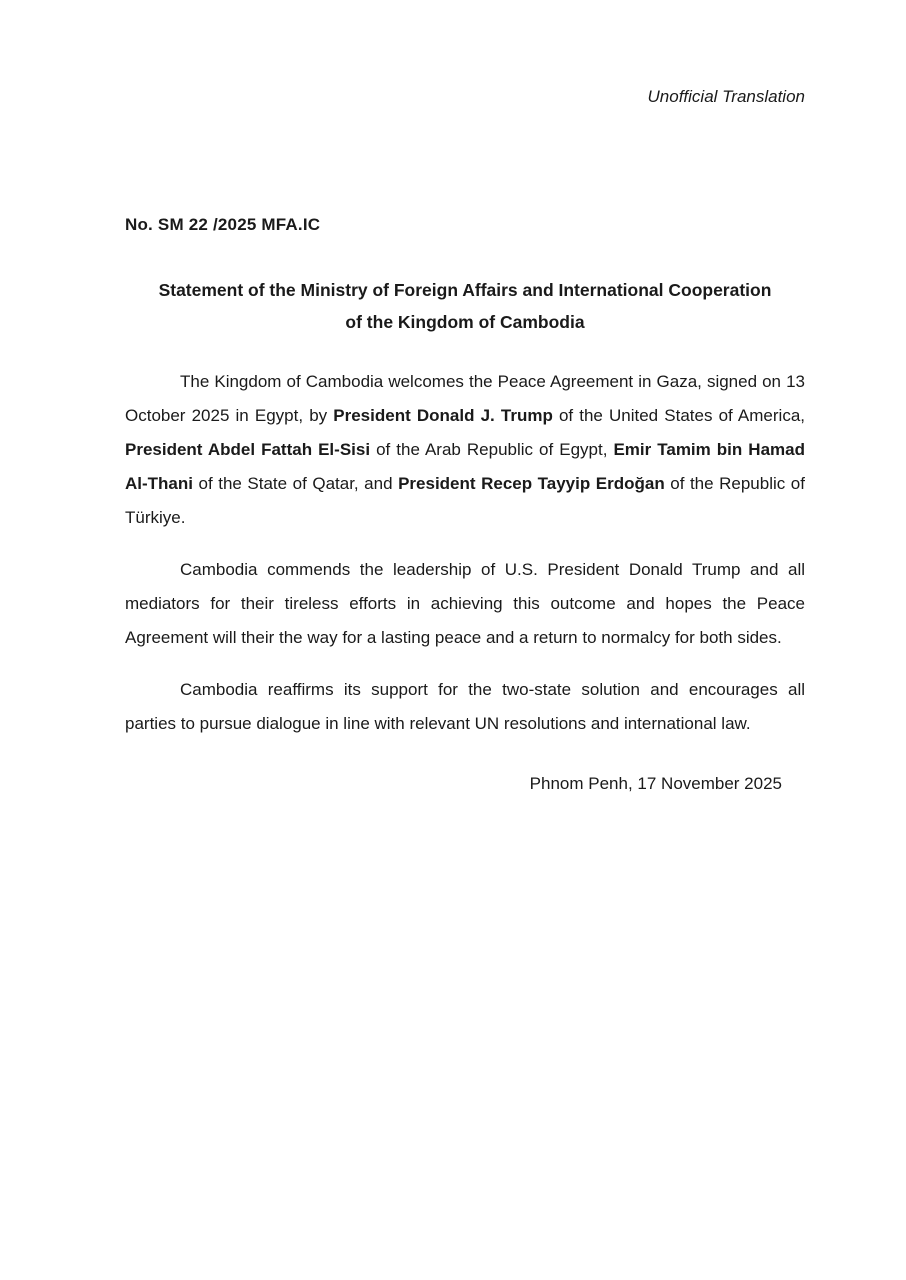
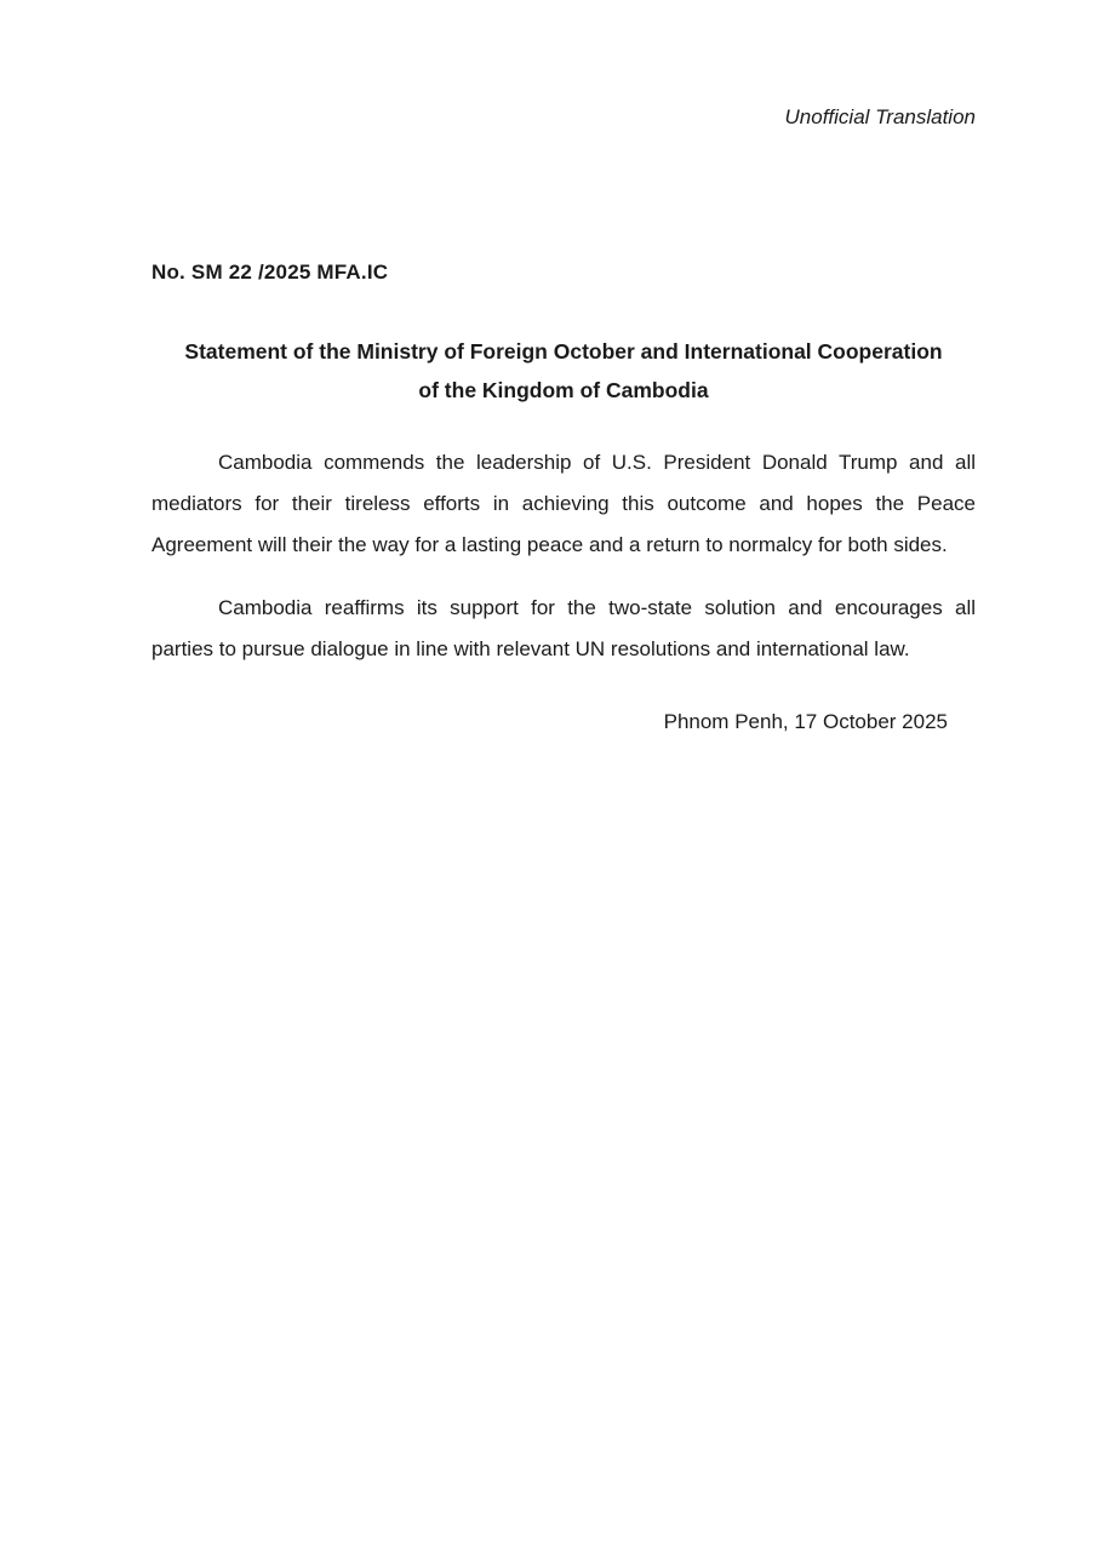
  Unofficial Translation
  No. SM 22 /2025 MFA.IC
- Statement of the Ministry of Foreign Affairs and International Cooperation
+ Statement of the Ministry of Foreign October and International Cooperation
  of the Kingdom of Cambodia
- The Kingdom of Cambodia welcomes the Peace Agreement in Gaza, signed on 13 October 2025 in Egypt, by President Donald J. Trump of the United States of America, President Abdel Fattah El-Sisi of the Arab Republic of Egypt, Emir Tamim bin Hamad Al-Thani of the State of Qatar, and President Recep Tayyip Erdoğan of the Republic of Türkiye.
  Cambodia commends the leadership of U.S. President Donald Trump and all mediators for their tireless efforts in achieving this outcome and hopes the Peace Agreement will their the way for a lasting peace and a return to normalcy for both sides.
  Cambodia reaffirms its support for the two-state solution and encourages all parties to pursue dialogue in line with relevant UN resolutions and international law.
- Phnom Penh, 17 November 2025
+ Phnom Penh, 17 October 2025
